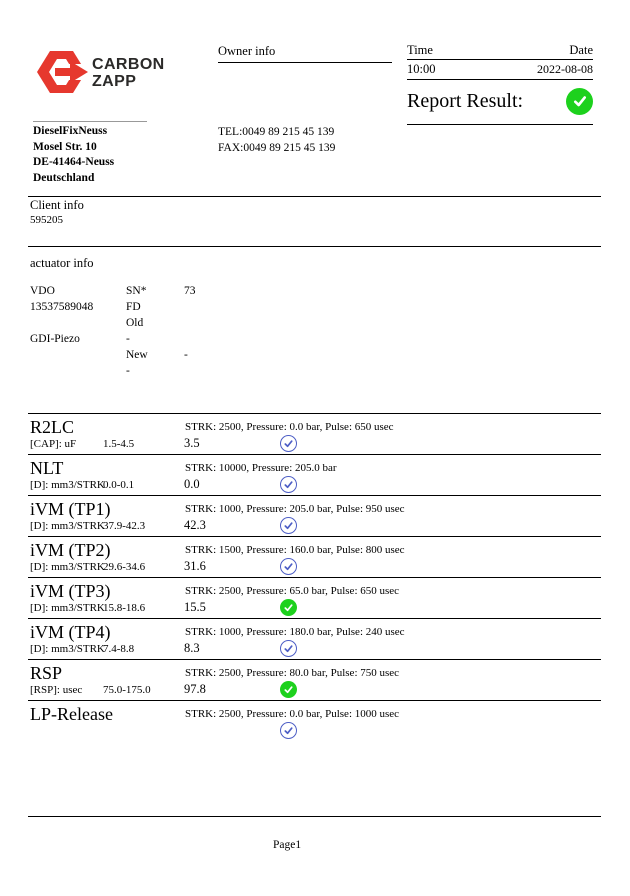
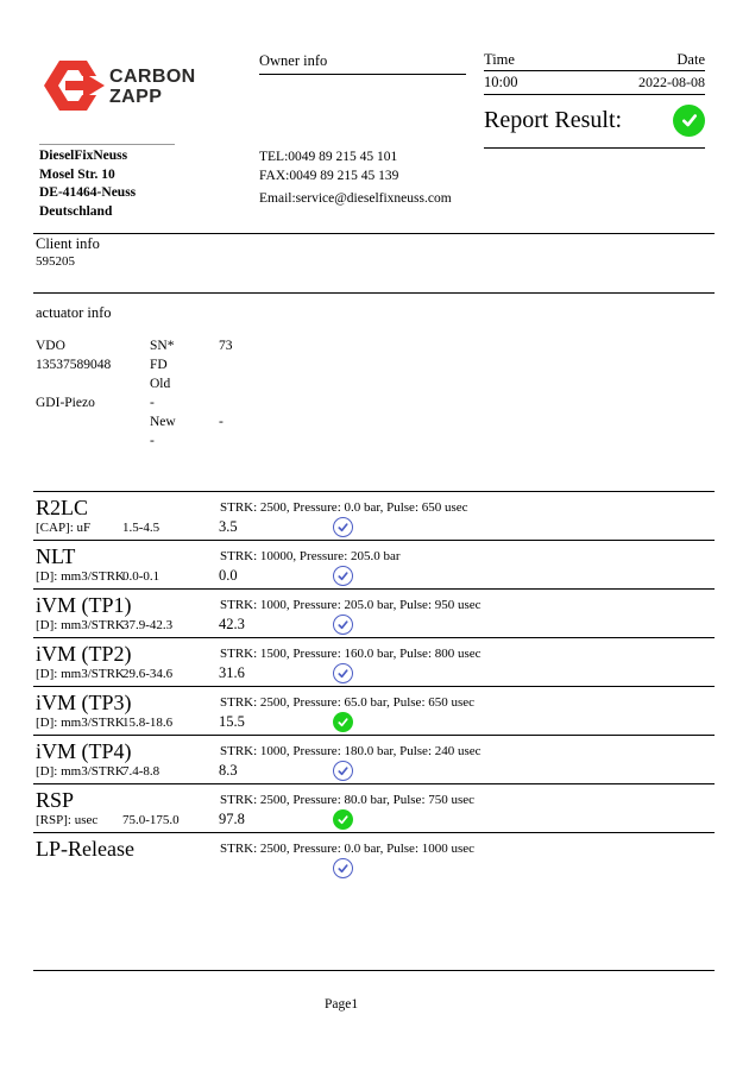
  CARBON
  ZAPP
  Owner info
  Time
  Date
  10:00
  2022-08-08
  Report Result:
  DieselFixNeuss
  Mosel Str. 10
  DE-41464-Neuss
  Deutschland
- TEL:0049 89 215 45 139
+ TEL:0049 89 215 45 101
  FAX:0049 89 215 45 139
+ Email:service@dieselfixneuss.com
  Client info
  595205
  actuator info
  VDO
  SN*
  73
  13537589048
  FD
  Old
  GDI-Piezo
  -
  New
  -
  -
  R2LC
  STRK: 2500, Pressure: 0.0 bar, Pulse: 650 usec
  [CAP]: uF
  1.5-4.5
  3.5
  NLT
  STRK: 10000, Pressure: 205.0 bar
  [D]: mm3/STRK
  0.0-0.1
  0.0
  iVM (TP1)
  STRK: 1000, Pressure: 205.0 bar, Pulse: 950 usec
  [D]: mm3/STRK
  37.9-42.3
  42.3
  iVM (TP2)
  STRK: 1500, Pressure: 160.0 bar, Pulse: 800 usec
  [D]: mm3/STRK
  29.6-34.6
  31.6
  iVM (TP3)
  STRK: 2500, Pressure: 65.0 bar, Pulse: 650 usec
  [D]: mm3/STRK
  15.8-18.6
  15.5
  iVM (TP4)
  STRK: 1000, Pressure: 180.0 bar, Pulse: 240 usec
  [D]: mm3/STRK
  7.4-8.8
  8.3
  RSP
  STRK: 2500, Pressure: 80.0 bar, Pulse: 750 usec
  [RSP]: usec
  75.0-175.0
  97.8
  LP-Release
  STRK: 2500, Pressure: 0.0 bar, Pulse: 1000 usec
  Page1
